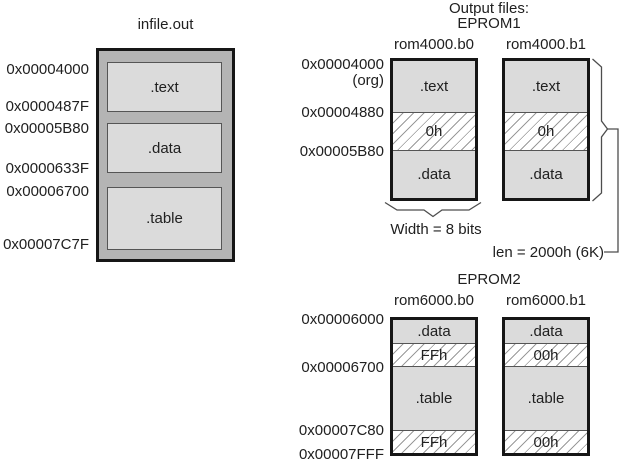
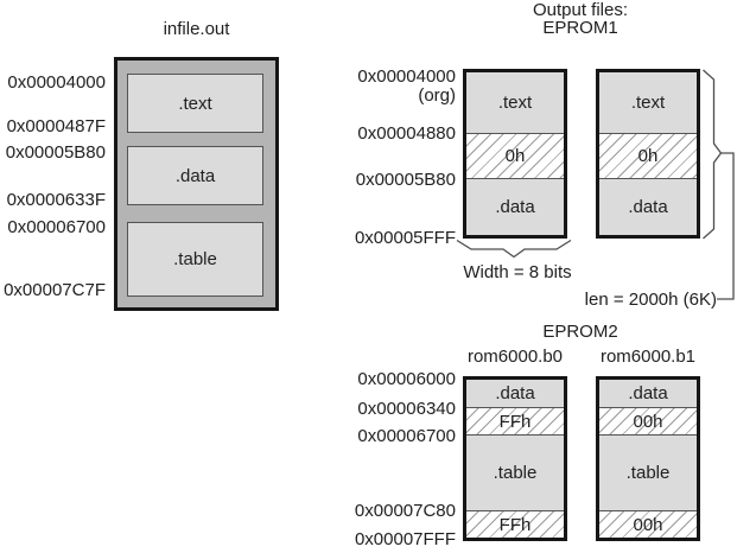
  infile.out
  0x00004000
  0x0000487F
  0x00005B80
  0x0000633F
  0x00006700
  0x00007C7F
  .text
  .data
  .table
  Output files:
  EPROM1
- rom4000.b0
- rom4000.b1
  0x00004000
  (org)
  0x00004880
  0x00005B80
+ 0x00005FFF
  .text
  0h
  .data
  .text
  0h
  .data
  Width = 8 bits
  len = 2000h (6K)
  EPROM2
  rom6000.b0
  rom6000.b1
  0x00006000
+ 0x00006340
  0x00006700
  0x00007C80
  0x00007FFF
  .data
  FFh
  .table
  FFh
  .data
  00h
  .table
  00h
